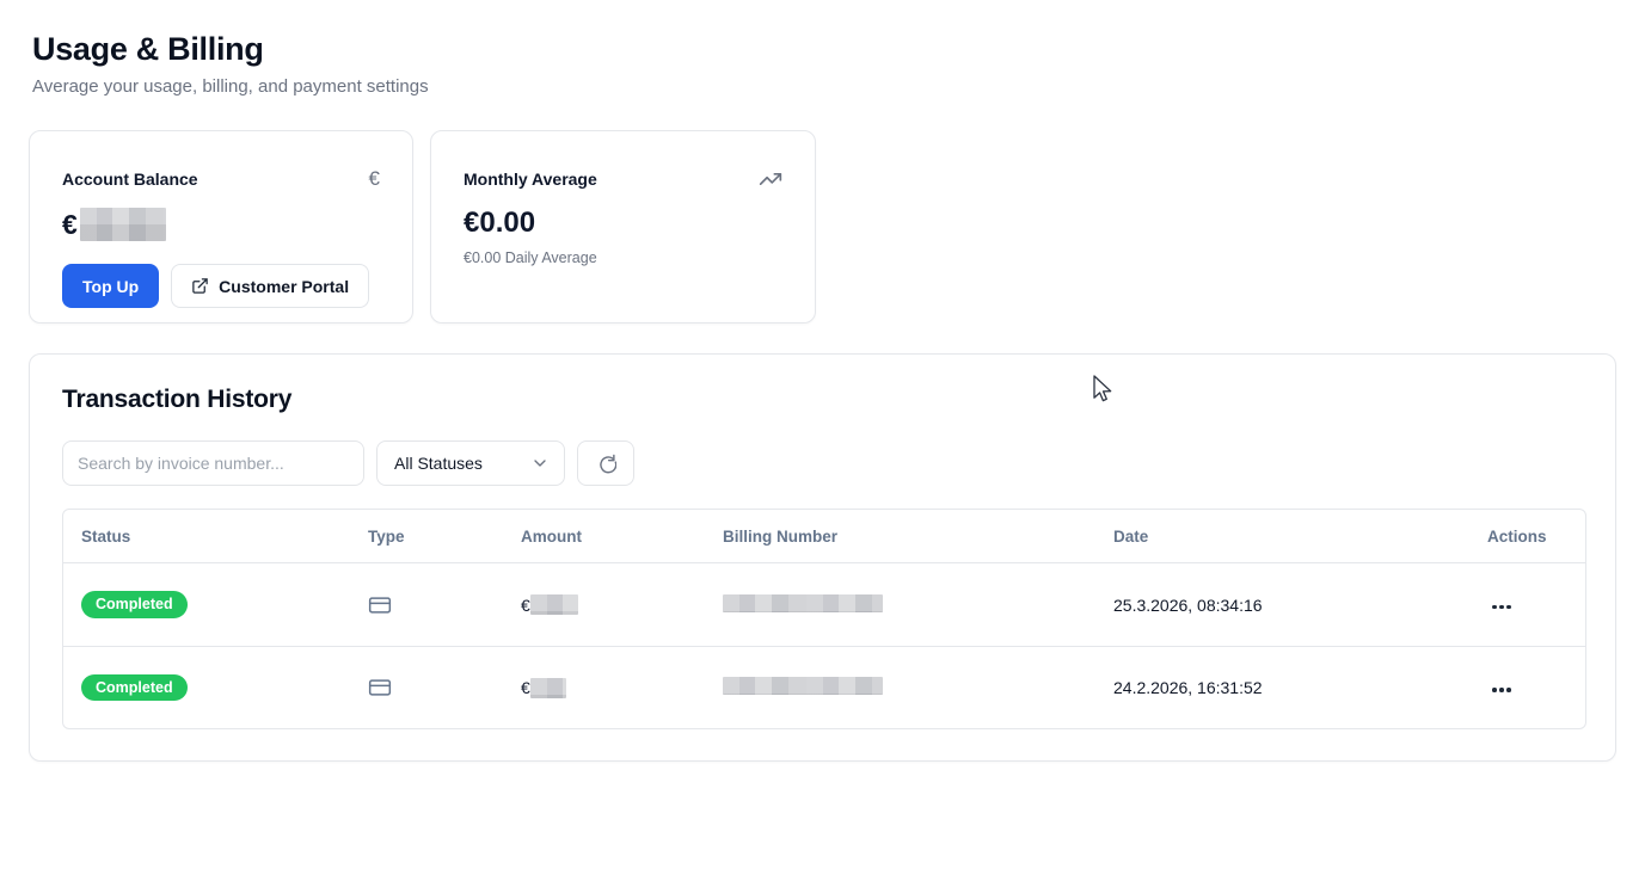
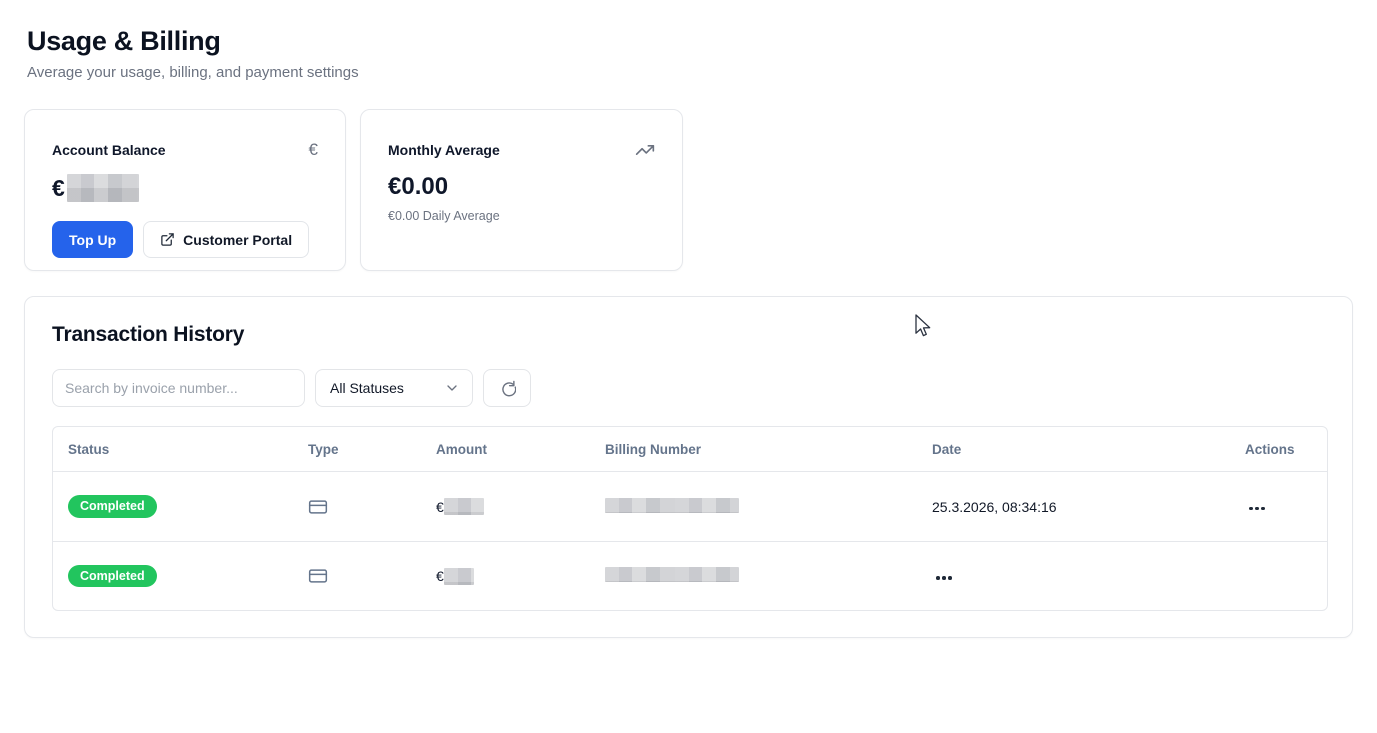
  Usage & Billing
  Average your usage, billing, and payment settings
  Account Balance
  €
  €
  Top Up
  Customer Portal
  Monthly Average
  €0.00
  €0.00 Daily Average
  Transaction History
  Search by invoice number...
  All Statuses
  Status
  Type
  Amount
  Billing Number
  Date
  Actions
  Completed
  €
  25.3.2026, 08:34:16
  Completed
  €
- 24.2.2026, 16:31:52
